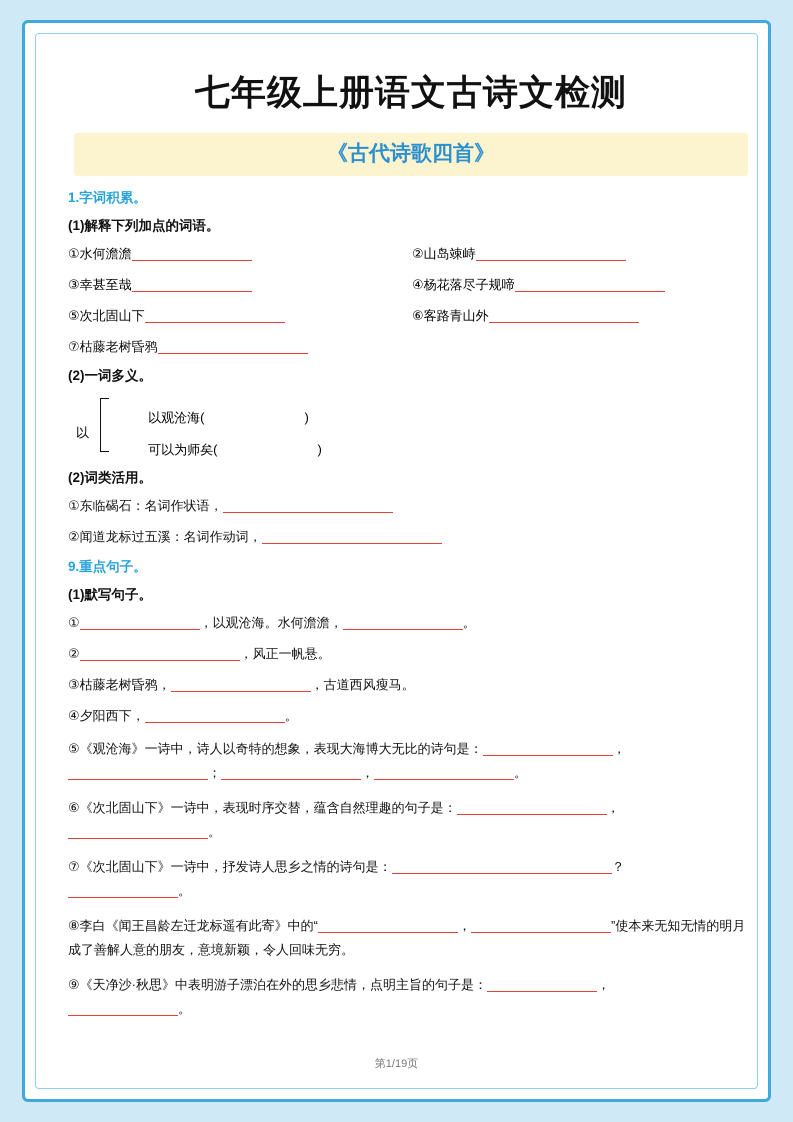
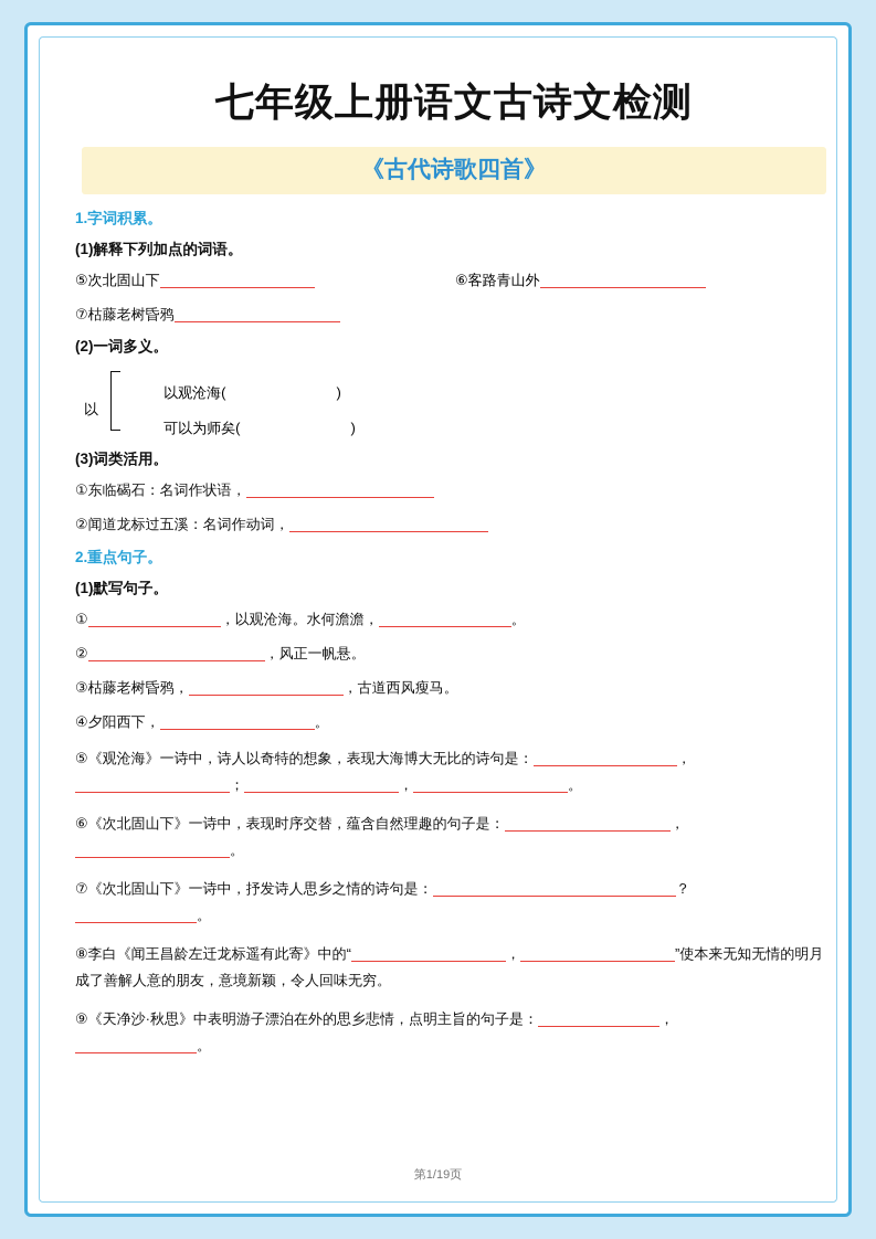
  七年级上册语文古诗文检测
  《古代诗歌四首》
  1.字词积累。
  (1)解释下列加点的词语。
- ①水何澹澹
- ②山岛竦峙
- ③幸甚至哉
- ④杨花落尽子规啼
  ⑤次北固山下
  ⑥客路青山外
  ⑦枯藤老树昏鸦
  (2)一词多义。
  以
  以观沧海( )
  可以为师矣( )
- (2)词类活用。
+ (3)词类活用。
  ①东临碣石：名词作状语，
  ②闻道龙标过五溪：名词作动词，
- 9.重点句子。
+ 2.重点句子。
  (1)默写句子。
  ① ，以观沧海。水何澹澹， 。
  ② ，风正一帆悬。
  ③枯藤老树昏鸦， ，古道西风瘦马。
  ④夕阳西下， 。
  ⑤《观沧海》一诗中，诗人以奇特的想象，表现大海博大无比的诗句是： ，
  ； ， 。
  ⑥《次北固山下》一诗中，表现时序交替，蕴含自然理趣的句子是： ，
  。
  ⑦《次北固山下》一诗中，抒发诗人思乡之情的诗句是： ？
  。
  ⑧李白《闻王昌龄左迁龙标遥有此寄》中的“ ， ”使本来无知无情的明月成了善解人意的朋友，意境新颖，令人回味无穷。
  ⑨《天净沙·秋思》中表明游子漂泊在外的思乡悲情，点明主旨的句子是： ，
  。
  第1/19页
